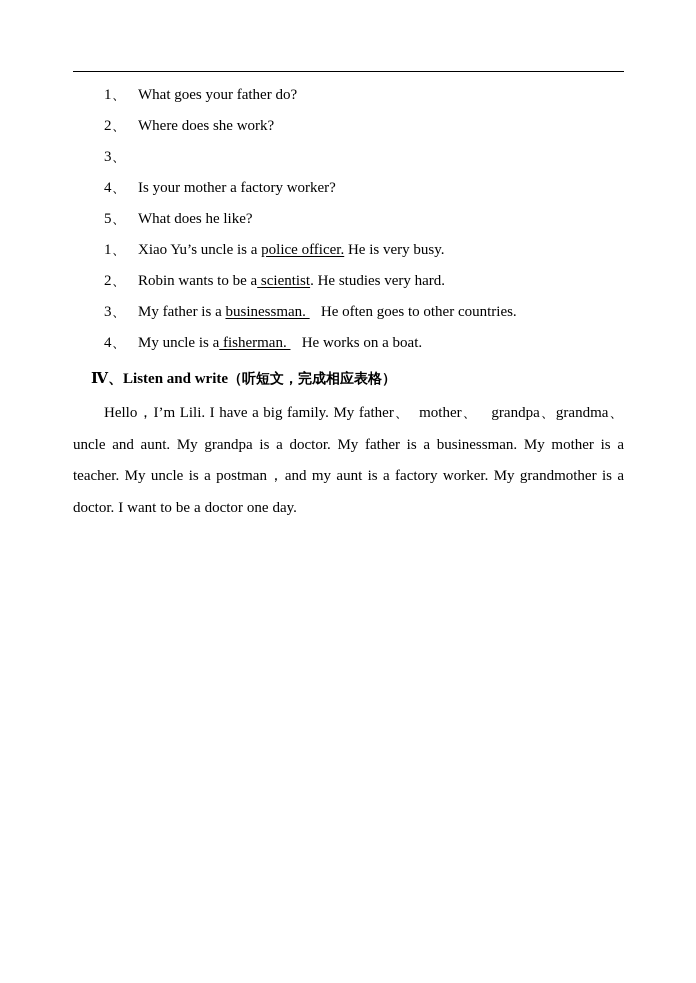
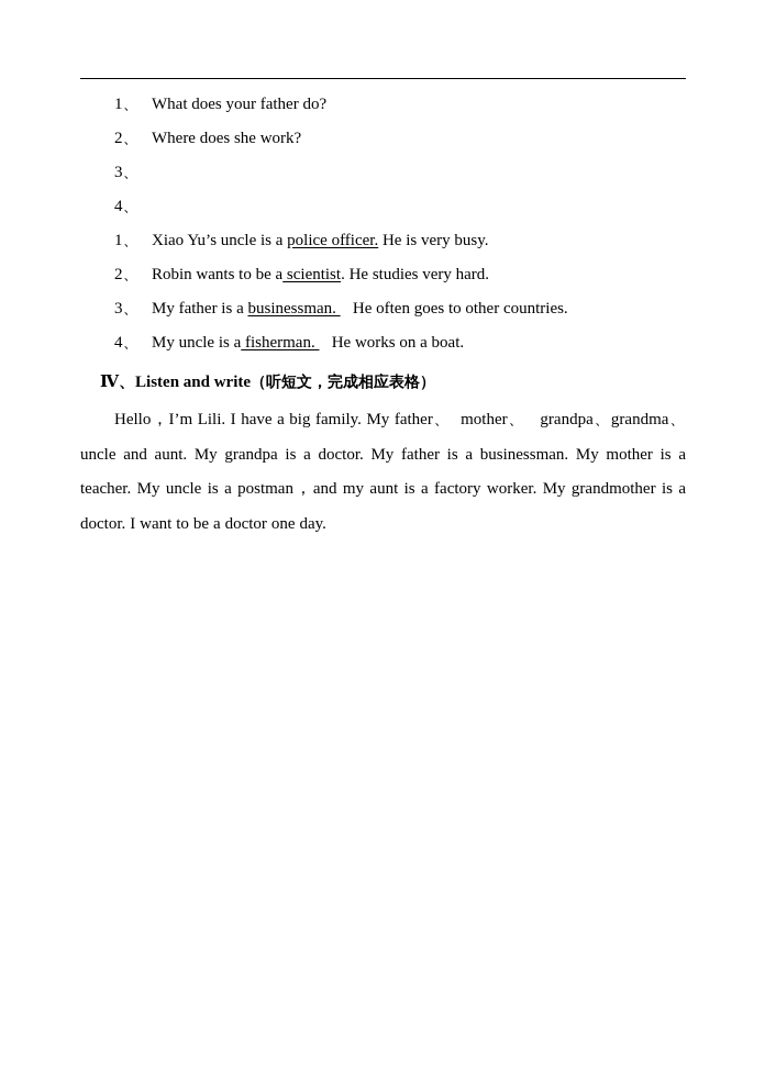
  1、
- What goes your father do?
+ What does your father do?
  2、
  Where does she work?
  3、
  4、
- Is your mother a factory worker?
- 5、
- What does he like?
  1、
  Xiao Yu’s uncle is a police officer. He is very busy.
  2、
  Robin wants to be a scientist. He studies very hard.
  3、
  My father is a businessman. He often goes to other countries.
  4、
  My uncle is a fisherman. He works on a boat.
  Ⅳ、Listen and write（听短文，完成相应表格）
  Hello，I’m Lili. I have a big family. My father、 mother、 grandpa、grandma、uncle and aunt. My grandpa is a doctor. My father is a businessman. My mother is a teacher. My uncle is a postman，and my aunt is a factory worker. My grandmother is a doctor. I want to be a doctor one day.
